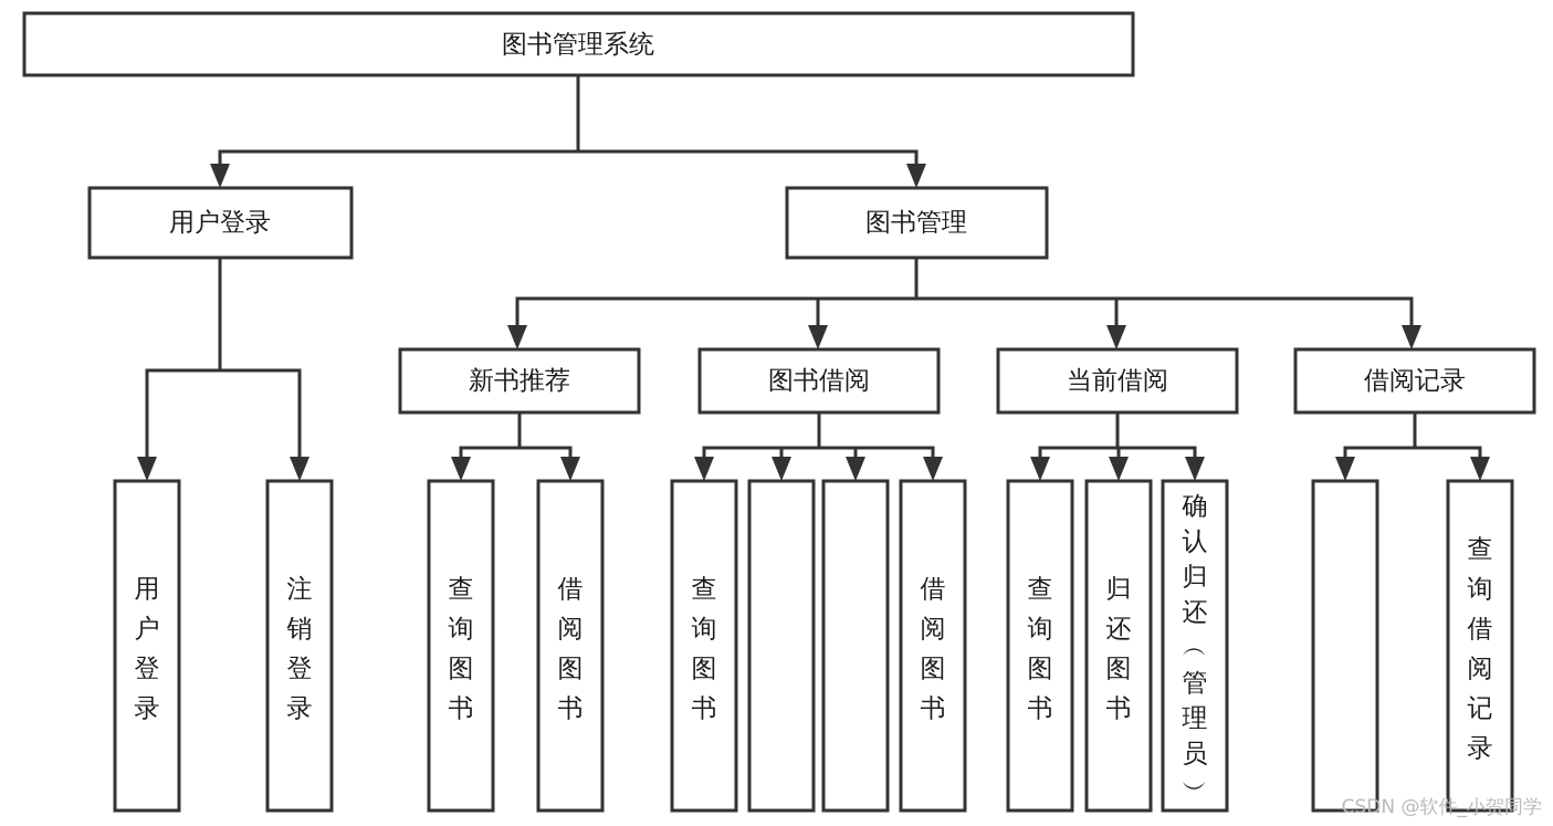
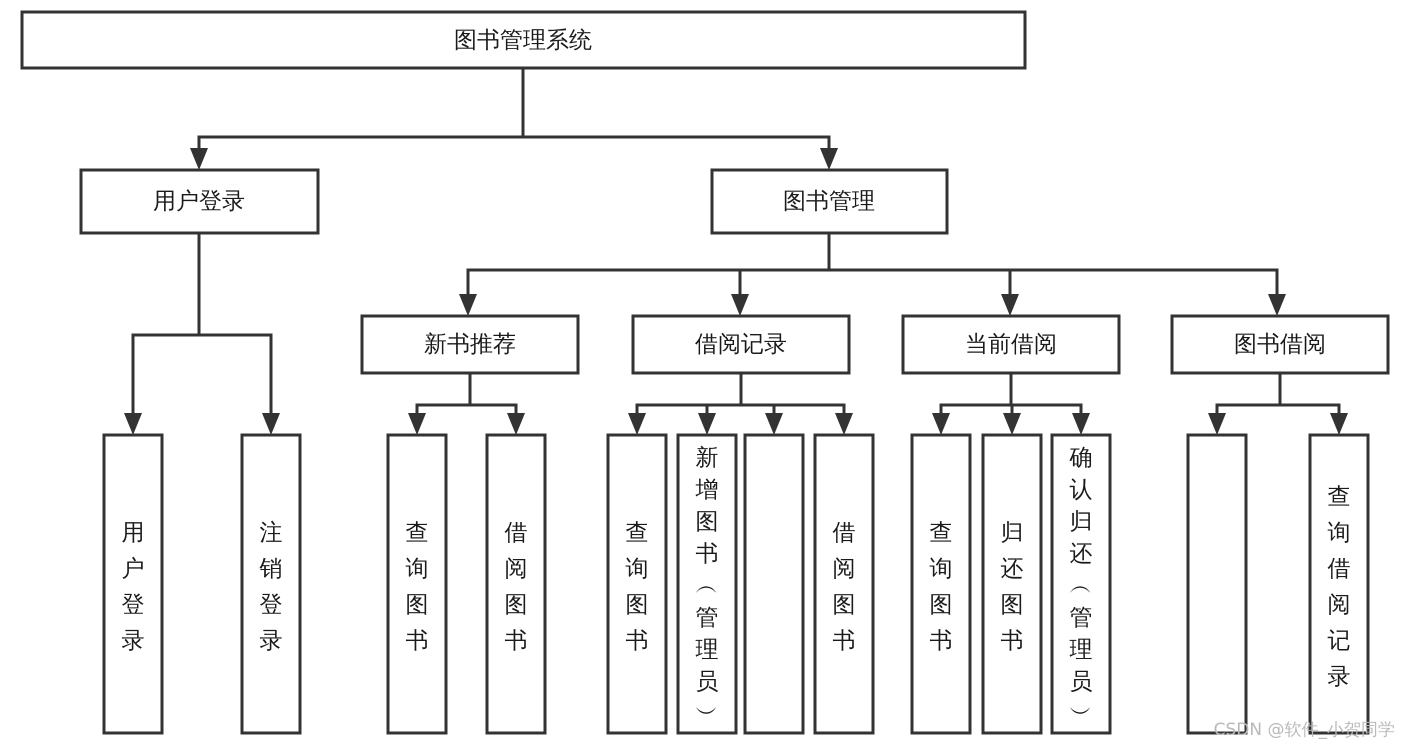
  图书管理系统
  用户登录
  图书管理
  新书推荐
- 图书借阅
+ 借阅记录
  当前借阅
- 借阅记录
+ 图书借阅
  用户登录
  注销登录
  查询图书
  借阅图书
  查询图书
+ 新增图书 ︵ 管理员 ︶
  借阅图书
  查询图书
  归还图书
  确认归还 ︵ 管理员 ︶
  查询借阅记录
  CSDN @软件_小贺同学
